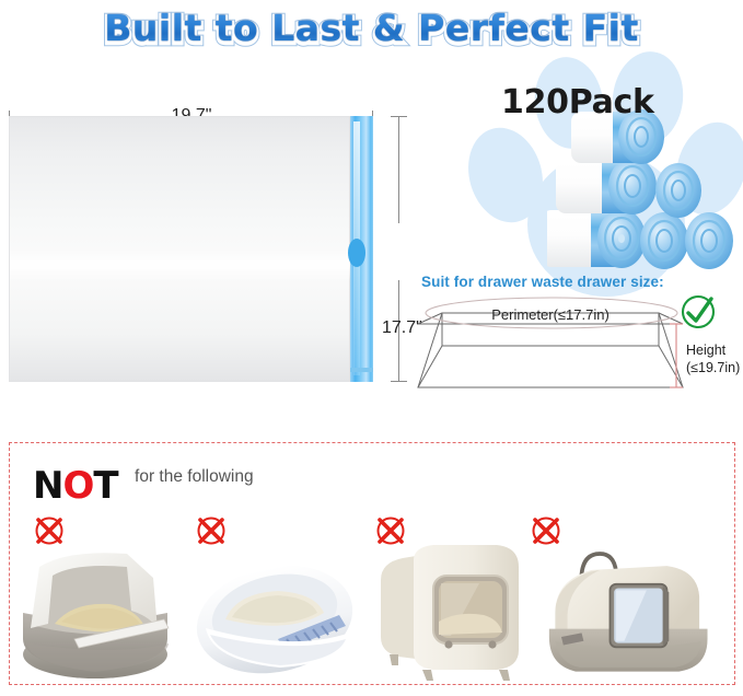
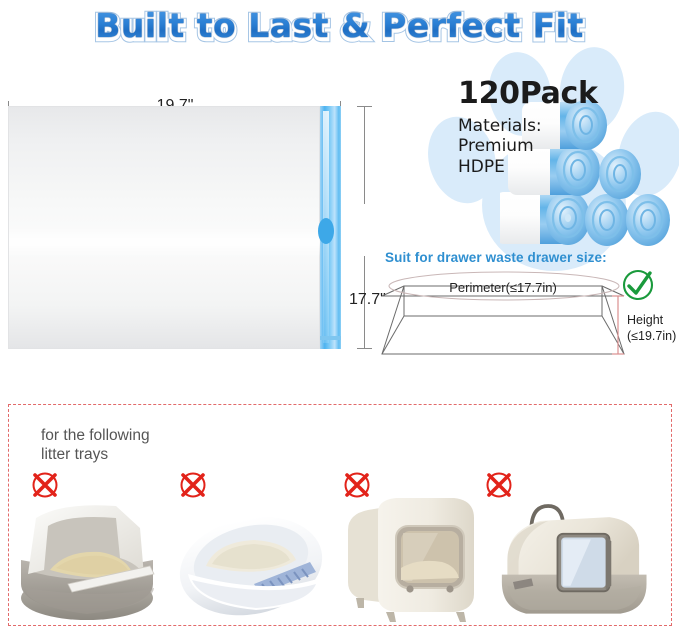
  Built to Last & Perfect Fit
  17.7"
  120Pack
+ Materials:
+ Premium
+ HDPE
  Suit for drawer waste drawer size:
  Perimeter(≤17.7in)
  Height
  (≤19.7in)
- NOT
  for the following
+ litter trays
